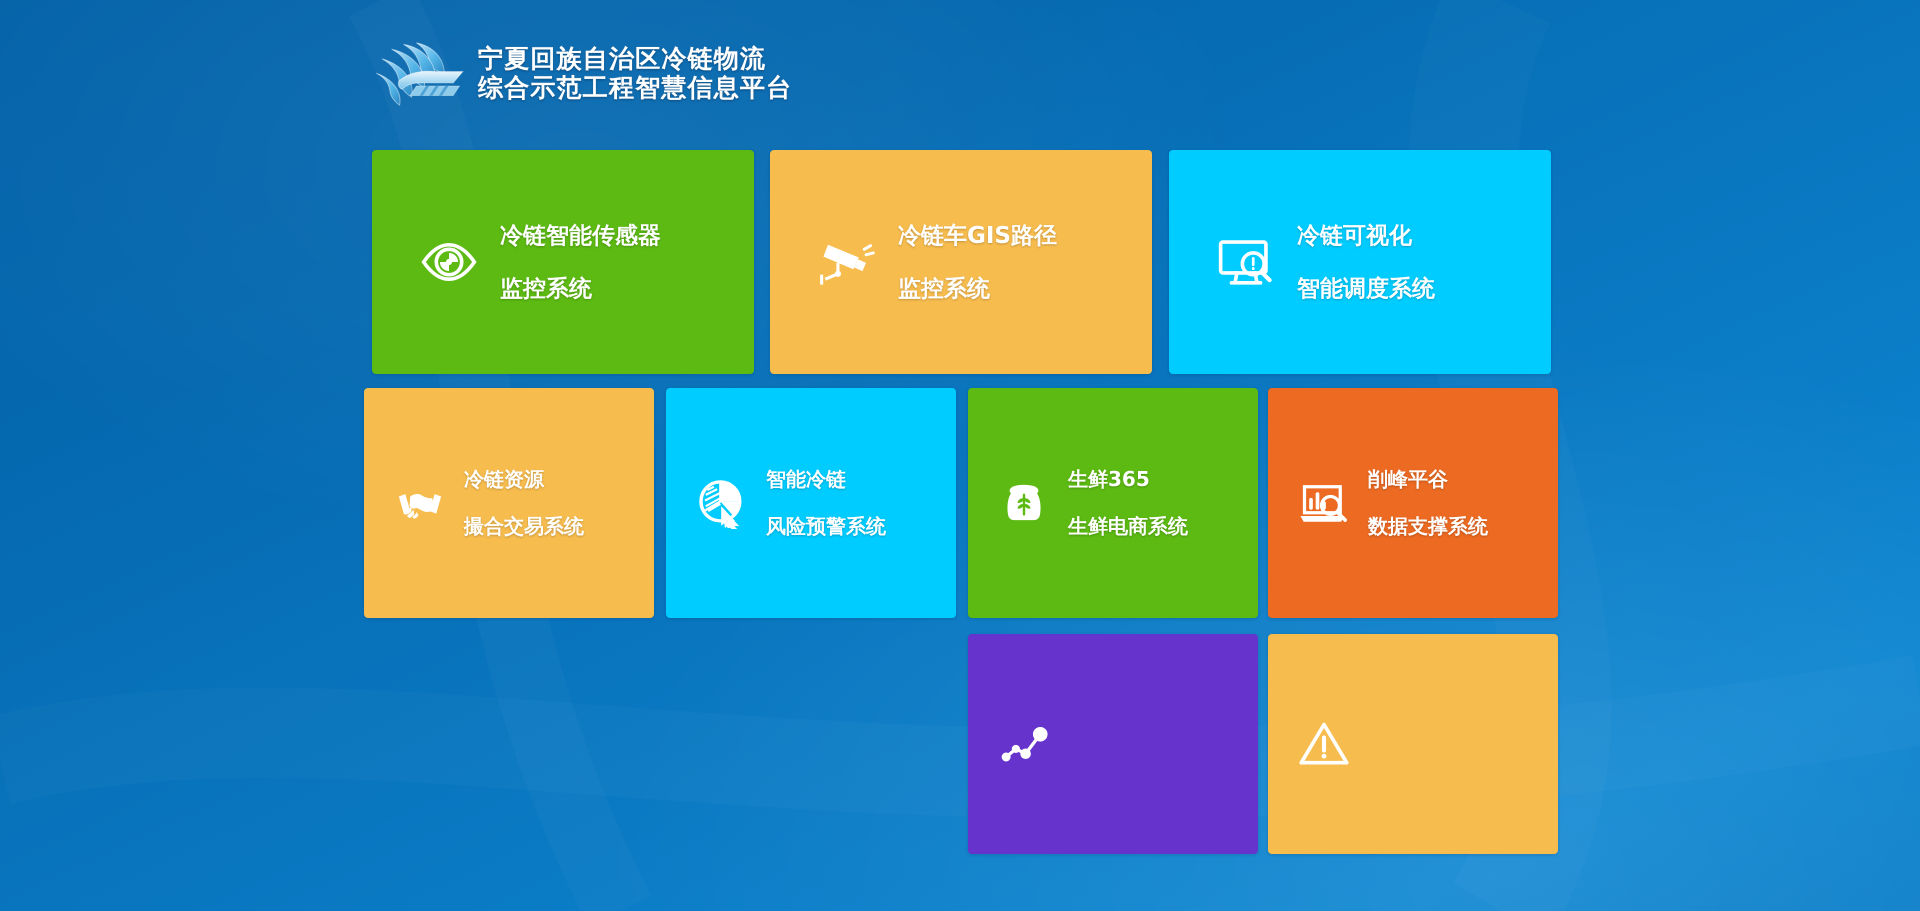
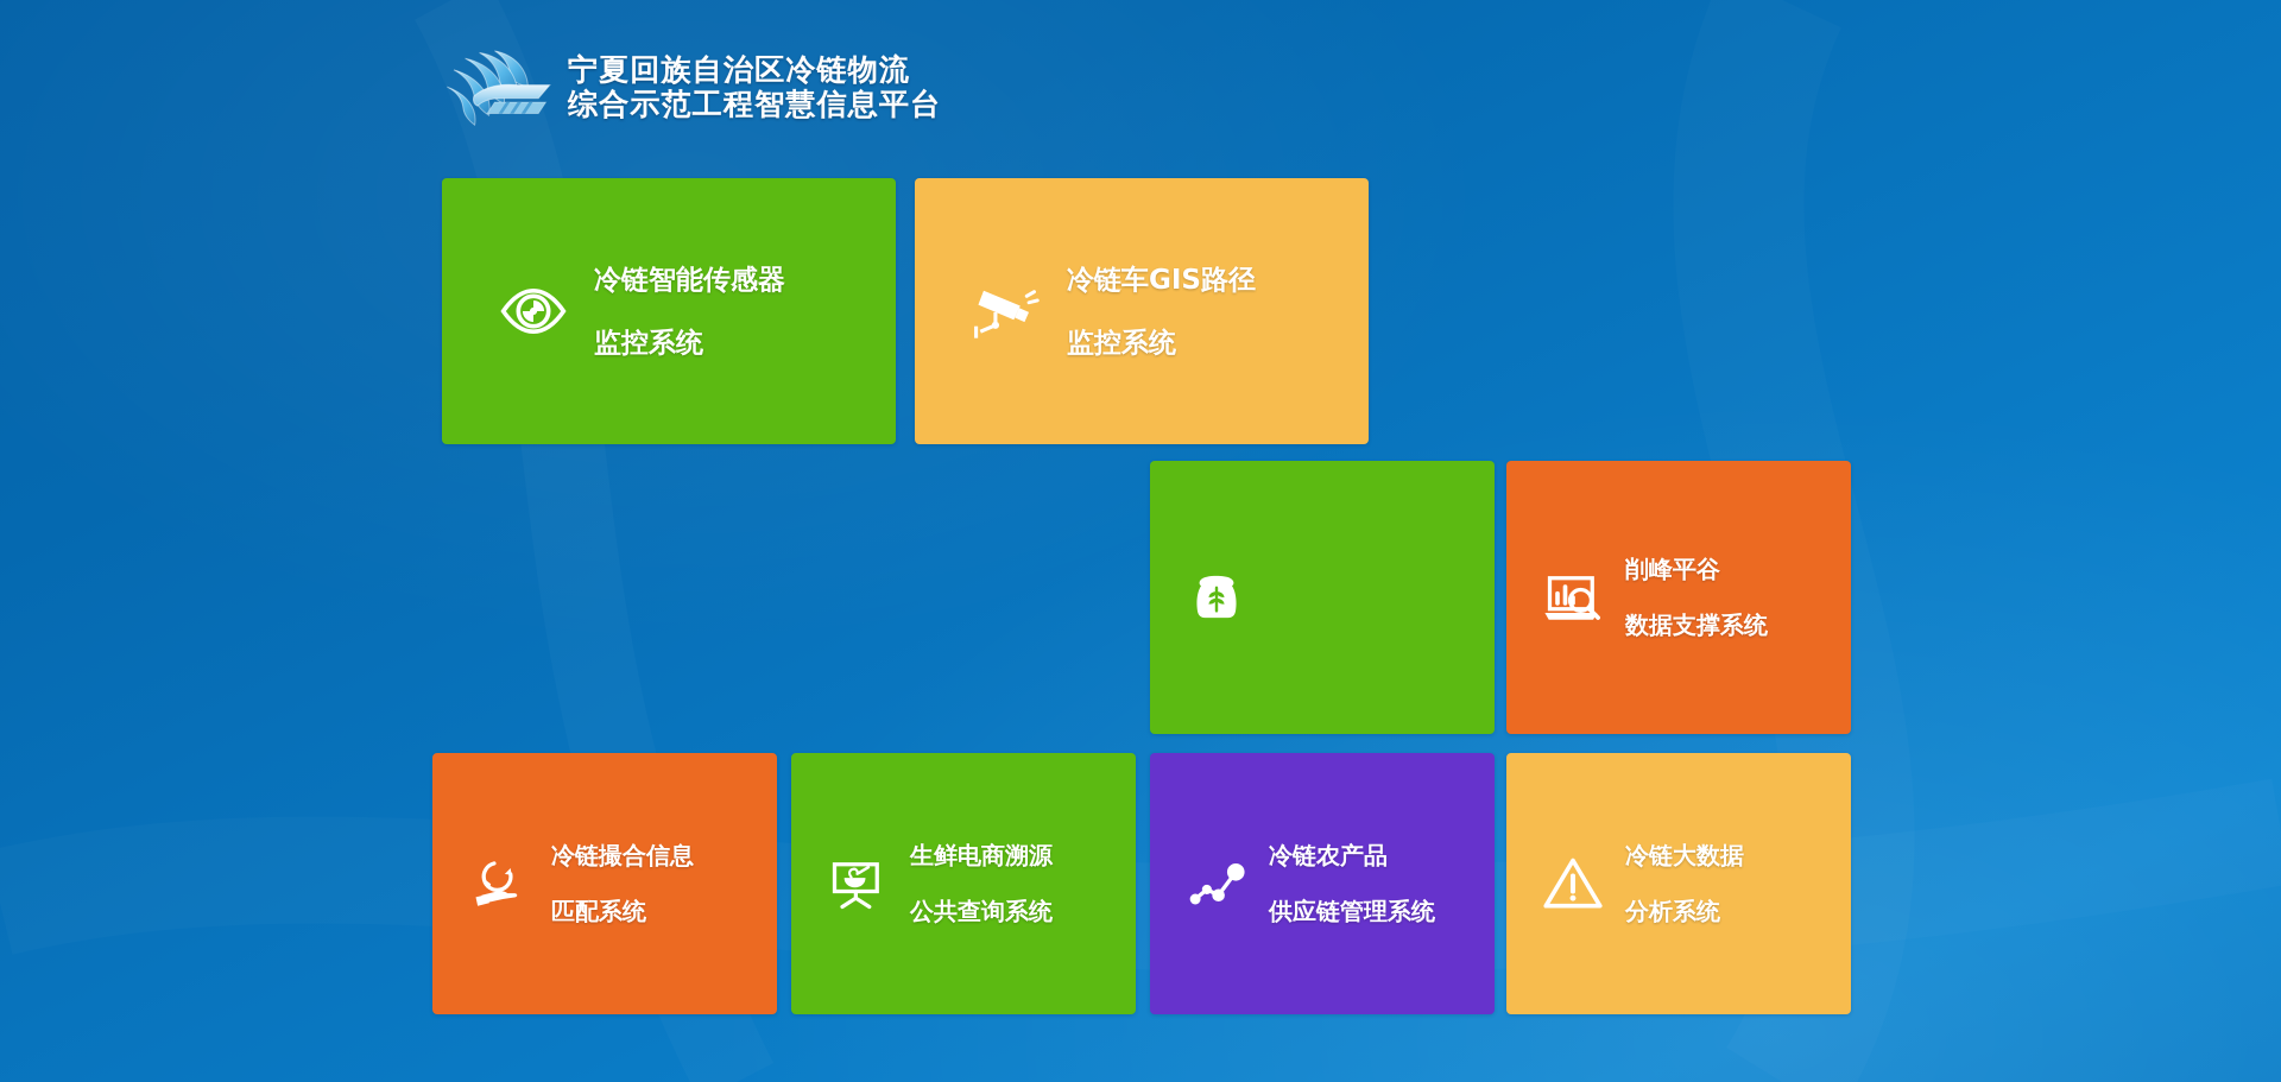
  宁夏回族自治区冷链物流
  综合示范工程智慧信息平台
  冷链智能传感器
  监控系统
  冷链车GIS路径
  监控系统
- 冷链可视化
- 智能调度系统
- 冷链资源
- 撮合交易系统
- 智能冷链
- 风险预警系统
- 生鲜365
- 生鲜电商系统
  削峰平谷
  数据支撑系统
+ 冷链撮合信息
+ 匹配系统
+ 生鲜电商溯源
+ 公共查询系统
+ 冷链农产品
+ 供应链管理系统
+ 冷链大数据
+ 分析系统
